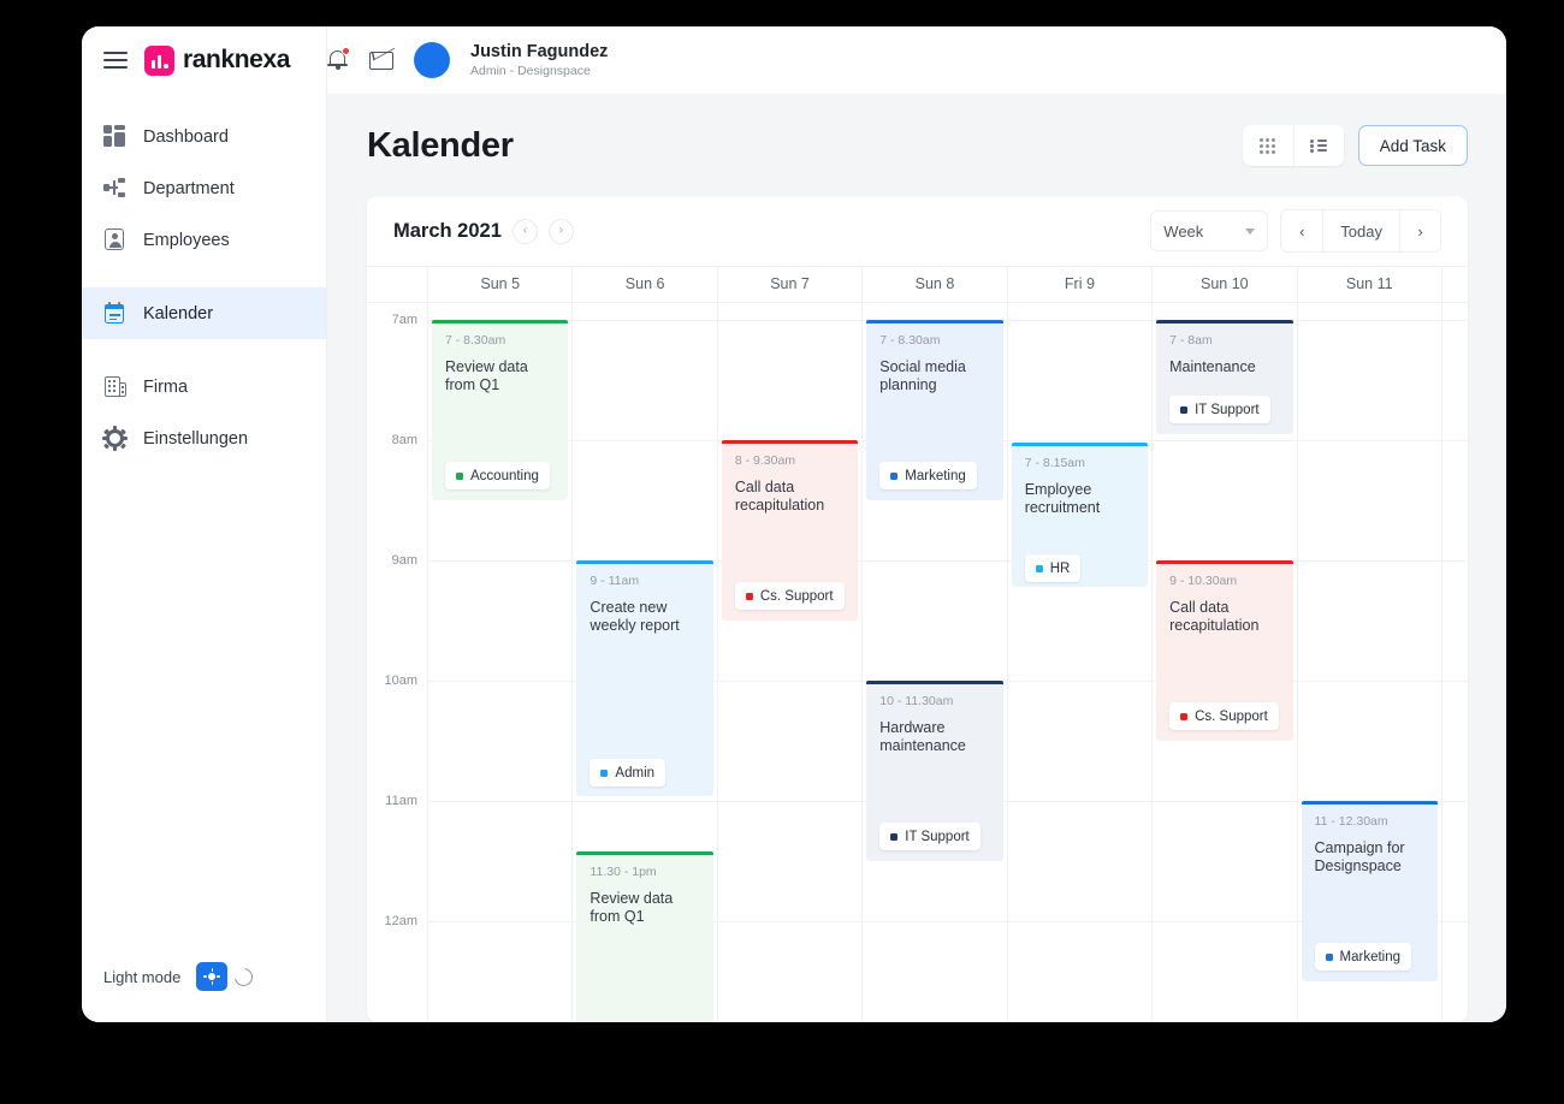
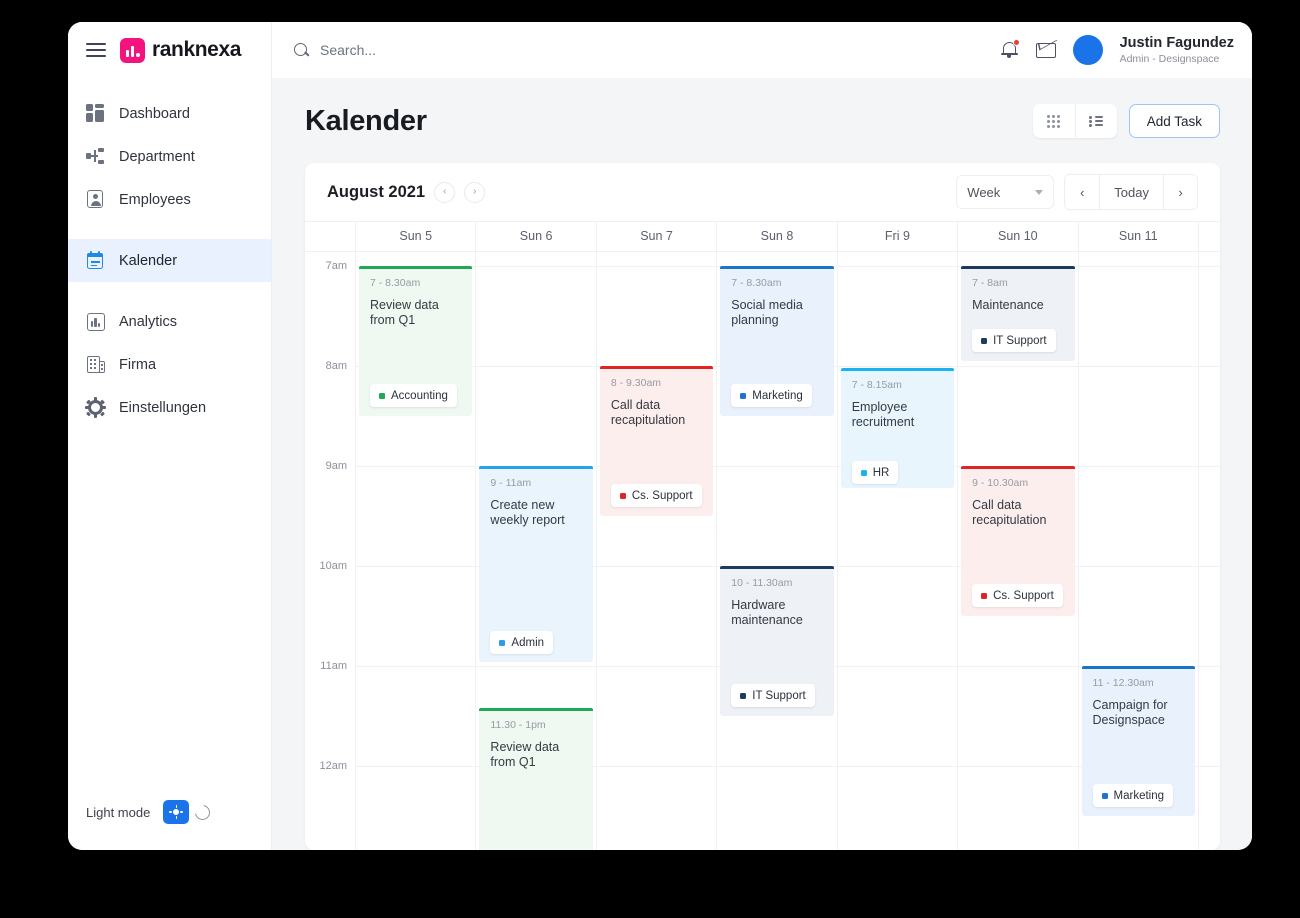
  ranknexa
+ Search...
  Justin Fagundez
  Admin - Designspace
  Dashboard
  Department
  Employees
  Kalender
+ Analytics
  Firma
  Einstellungen
  Light mode
  Kalender
  Add Task
- March 2021
+ August 2021
  ‹
  ›
  Week
  ‹
  Today
  ›
  Sun 5
  Sun 6
  Sun 7
  Sun 8
  Fri 9
  Sun 10
  Sun 11
  7am
  8am
  9am
  10am
  11am
  12am
  7 - 8.30am
  Review data from Q1
  Accounting
  9 - 11am
  Create new weekly report
  Admin
  11.30 - 1pm
  Review data from Q1
  8 - 9.30am
  Call data recapitulation
  Cs. Support
  7 - 8.30am
  Social media planning
  Marketing
  10 - 11.30am
  Hardware maintenance
  IT Support
  7 - 8.15am
  Employee recruitment
  HR
  7 - 8am
  Maintenance
  IT Support
  9 - 10.30am
  Call data recapitulation
  Cs. Support
  11 - 12.30am
  Campaign for Designspace
  Marketing
